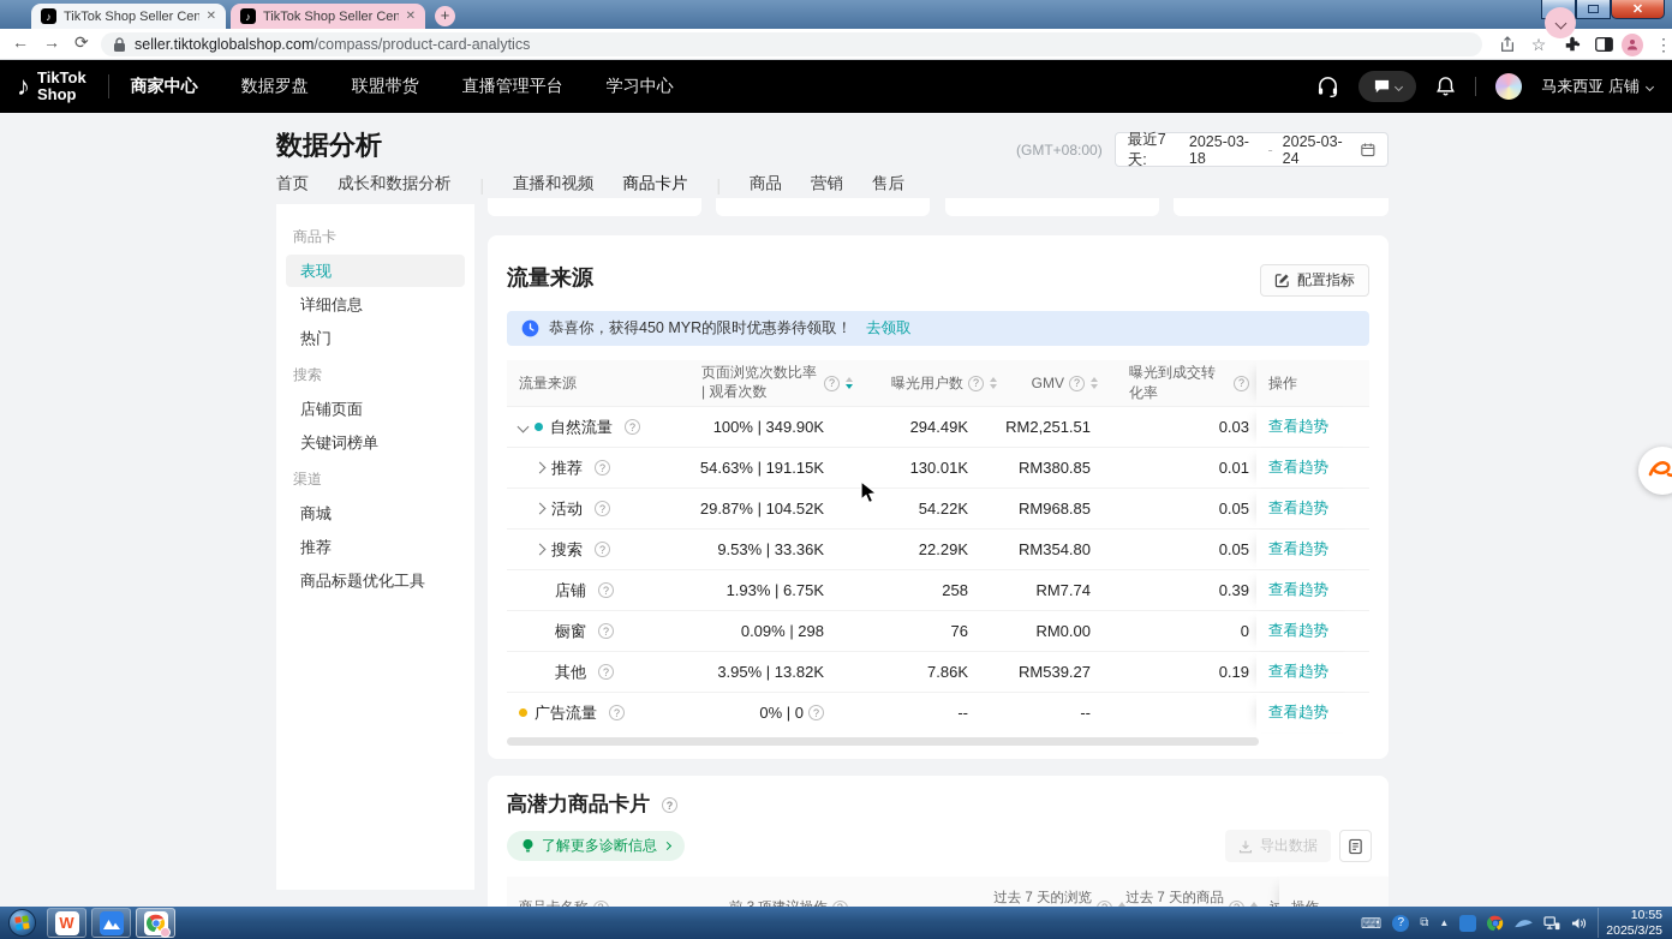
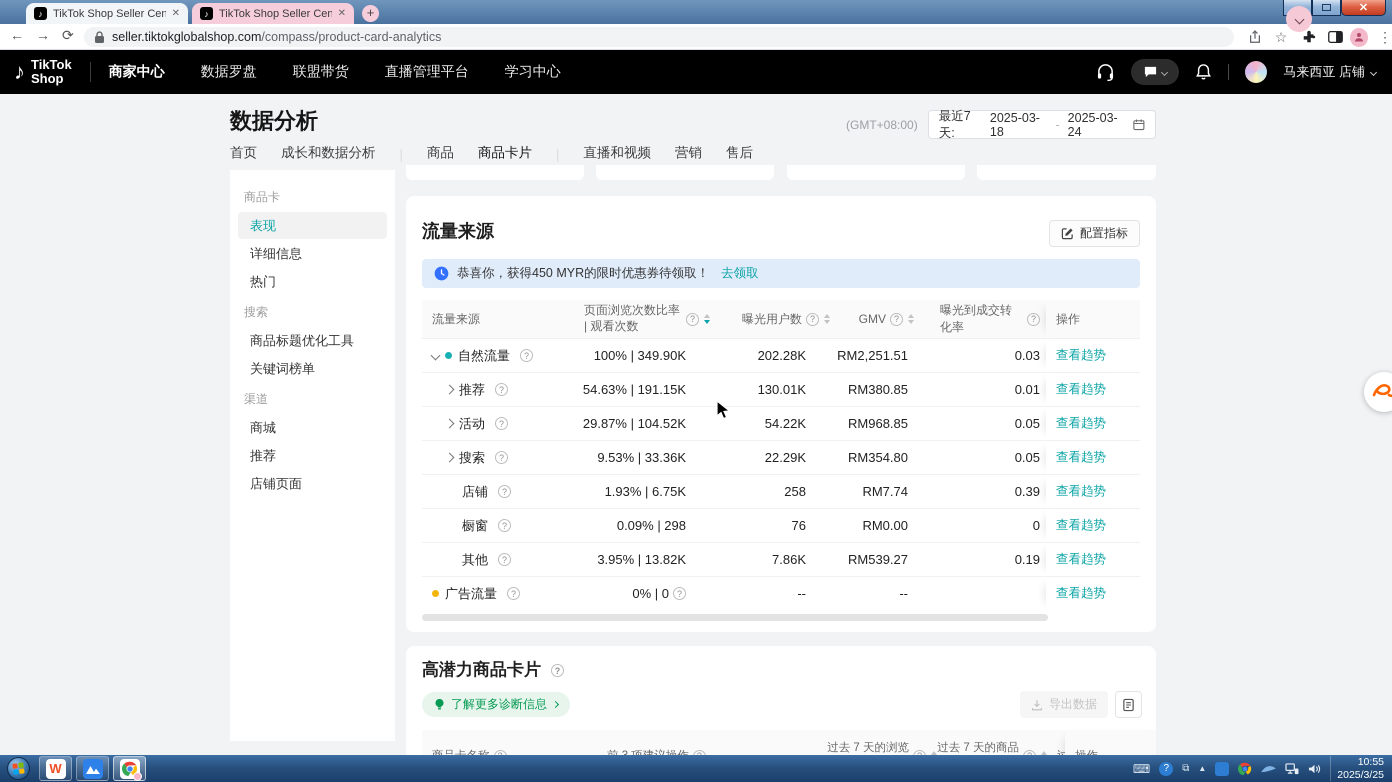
  ♪
  TikTok Shop Seller Cen
  ✕
  ♪
  TikTok Shop Seller Cen
  ✕
  +
  ✕
  ←
  →
  ⟳
  seller.tiktokglobalshop.com/compass/product-card-analytics
  ☆
  ⋮
  ♪
  TikTok
  Shop
  商家中心
  数据罗盘
  联盟带货
  直播管理平台
  学习中心
  马来西亚 店铺
  数据分析
  (GMT+08:00)
  最近7天:
  2025-03-18
  -
  2025-03-24
  首页
  成长和数据分析
- 直播和视频
+ 商品
  商品卡片
- 商品
+ 直播和视频
  营销
  售后
  商品卡
  表现
  详细信息
  热门
  搜索
- 店铺页面
+ 商品标题优化工具
  关键词榜单
  渠道
  商城
  推荐
- 商品标题优化工具
+ 店铺页面
  流量来源
  配置指标
  恭喜你，获得450 MYR的限时优惠券待领取！
  去领取
  流量来源
  页面浏览次数比率 | 观看次数
  曝光用户数
  GMV
  曝光到成交转化率
  操作
  自然流量
  100% | 349.90K
- 294.49K
+ 202.28K
  RM2,251.51
  0.03
  查看趋势
  推荐
  54.63% | 191.15K
  130.01K
  RM380.85
  0.01
  查看趋势
  活动
  29.87% | 104.52K
  54.22K
  RM968.85
  0.05
  查看趋势
  搜索
  9.53% | 33.36K
  22.29K
  RM354.80
  0.05
  查看趋势
  店铺
  1.93% | 6.75K
  258
  RM7.74
  0.39
  查看趋势
  橱窗
  0.09% | 298
  76
  RM0.00
  0
  查看趋势
  其他
  3.95% | 13.82K
  7.86K
  RM539.27
  0.19
  查看趋势
  广告流量
  0% | 0
  --
  --
  查看趋势
  高潜力商品卡片
  了解更多诊断信息
  导出数据
  过去 7 天的浏览
  W
  ⌨
  ?
  ⧉
  ▲
  10:55
  2025/3/25
